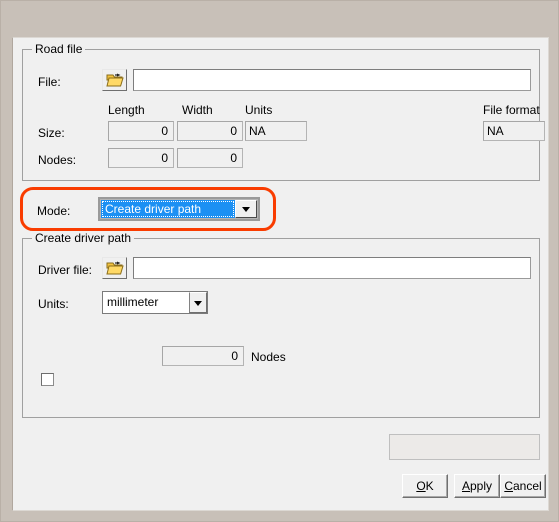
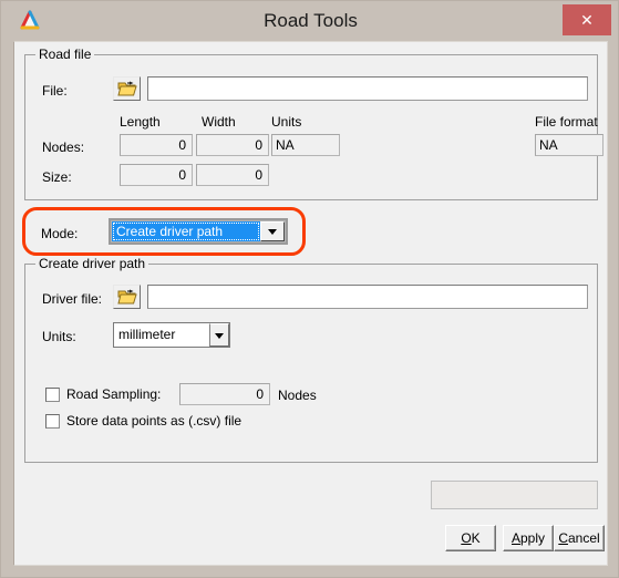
+ Road Tools
+ ✕
  Road file
  File:
  Length
  Width
  Units
  File format
- Size:
+ Nodes:
  0
  0
  NA
  NA
- Nodes:
+ Size:
  0
  0
  Mode:
  Create driver path
  Create driver path
  Driver file:
  Units:
  millimeter
+ Road Sampling:
  0
  Nodes
+ Store data points as (.csv) file
  OK
  Apply
  Cancel
